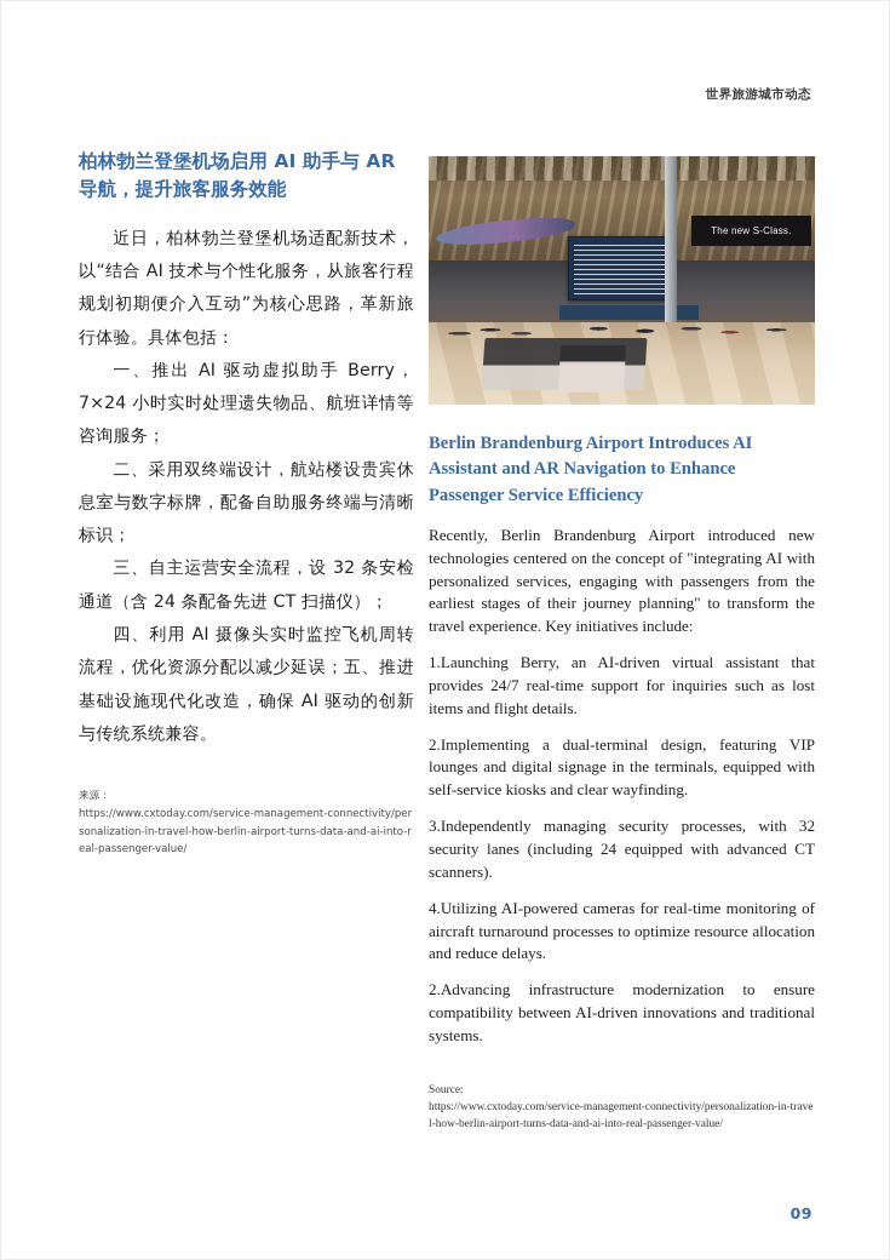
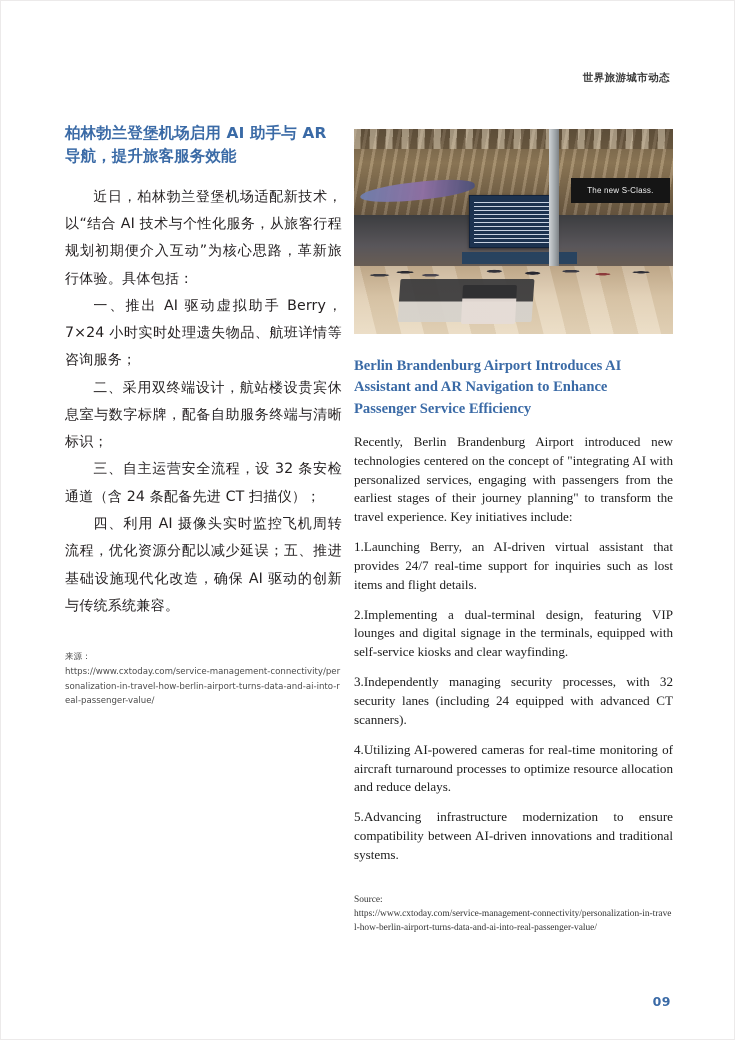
  世界旅游城市动态
  柏林勃兰登堡机场启用 AI 助手与 AR 导航，提升旅客服务效能
  近日，柏林勃兰登堡机场适配新技术，以“结合 AI 技术与个性化服务，从旅客行程规划初期便介入互动”为核心思路，革新旅行体验。具体包括：
  一、推出 AI 驱动虚拟助手 Berry，7×24 小时实时处理遗失物品、航班详情等咨询服务；
  二、采用双终端设计，航站楼设贵宾休息室与数字标牌，配备自助服务终端与清晰标识；
  三、自主运营安全流程，设 32 条安检通道（含 24 条配备先进 CT 扫描仪）；
  四、利用 AI 摄像头实时监控飞机周转流程，优化资源分配以减少延误；五、推进基础设施现代化改造，确保 AI 驱动的创新与传统系统兼容。
  来源：
  https://www.cxtoday.com/service-management-connectivity/personalization-in-travel-how-berlin-airport-turns-data-and-ai-into-real-passenger-value/
  The new S-Class.
  Berlin Brandenburg Airport Introduces AI Assistant and AR Navigation to Enhance Passenger Service Efficiency
  Recently, Berlin Brandenburg Airport introduced new technologies centered on the concept of "integrating AI with personalized services, engaging with passengers from the earliest stages of their journey planning" to transform the travel experience. Key initiatives include:
  1.Launching Berry, an AI-driven virtual assistant that provides 24/7 real-time support for inquiries such as lost items and flight details.
  2.Implementing a dual-terminal design, featuring VIP lounges and digital signage in the terminals, equipped with self-service kiosks and clear wayfinding.
  3.Independently managing security processes, with 32 security lanes (including 24 equipped with advanced CT scanners).
  4.Utilizing AI-powered cameras for real-time monitoring of aircraft turnaround processes to optimize resource allocation and reduce delays.
- 2.Advancing infrastructure modernization to ensure compatibility between AI-driven innovations and traditional systems.
+ 5.Advancing infrastructure modernization to ensure compatibility between AI-driven innovations and traditional systems.
  Source:
  https://www.cxtoday.com/service-management-connectivity/personalization-in-travel-how-berlin-airport-turns-data-and-ai-into-real-passenger-value/
  09
